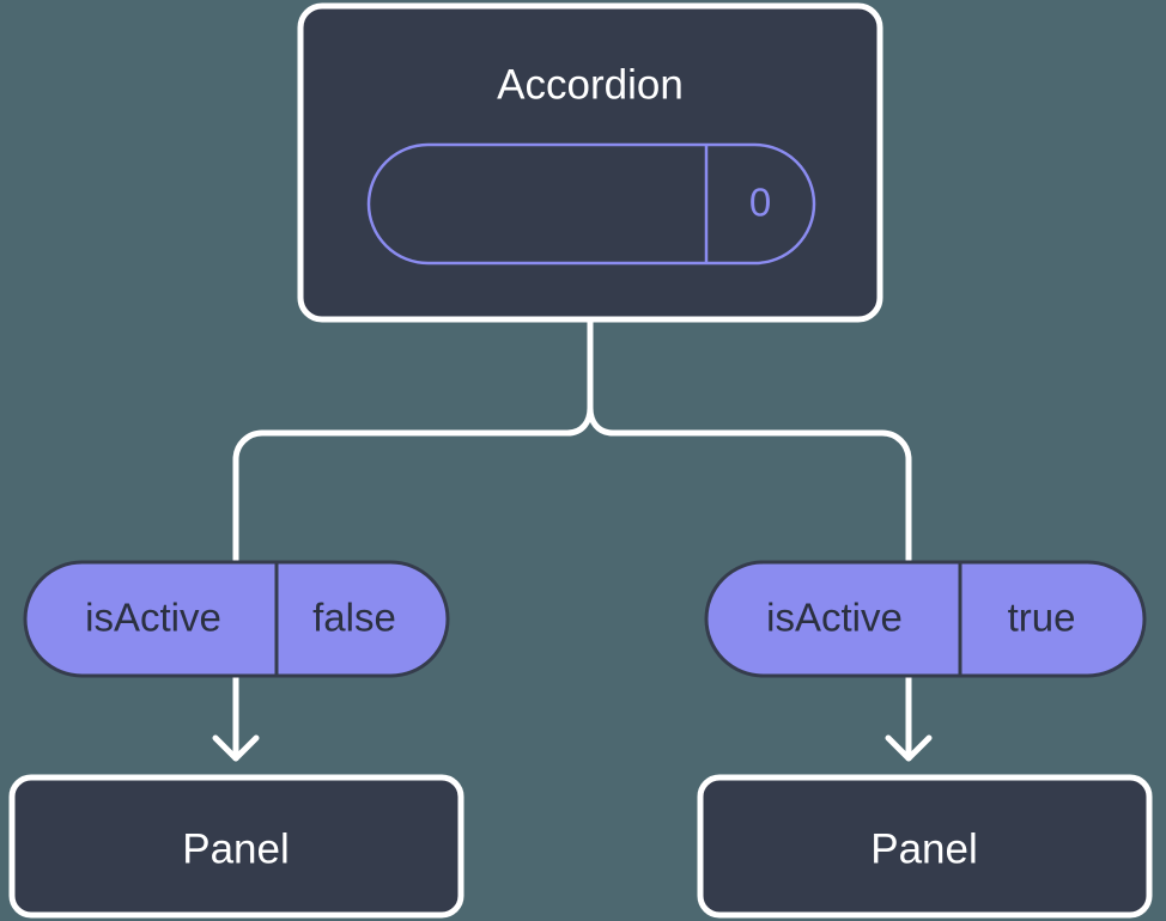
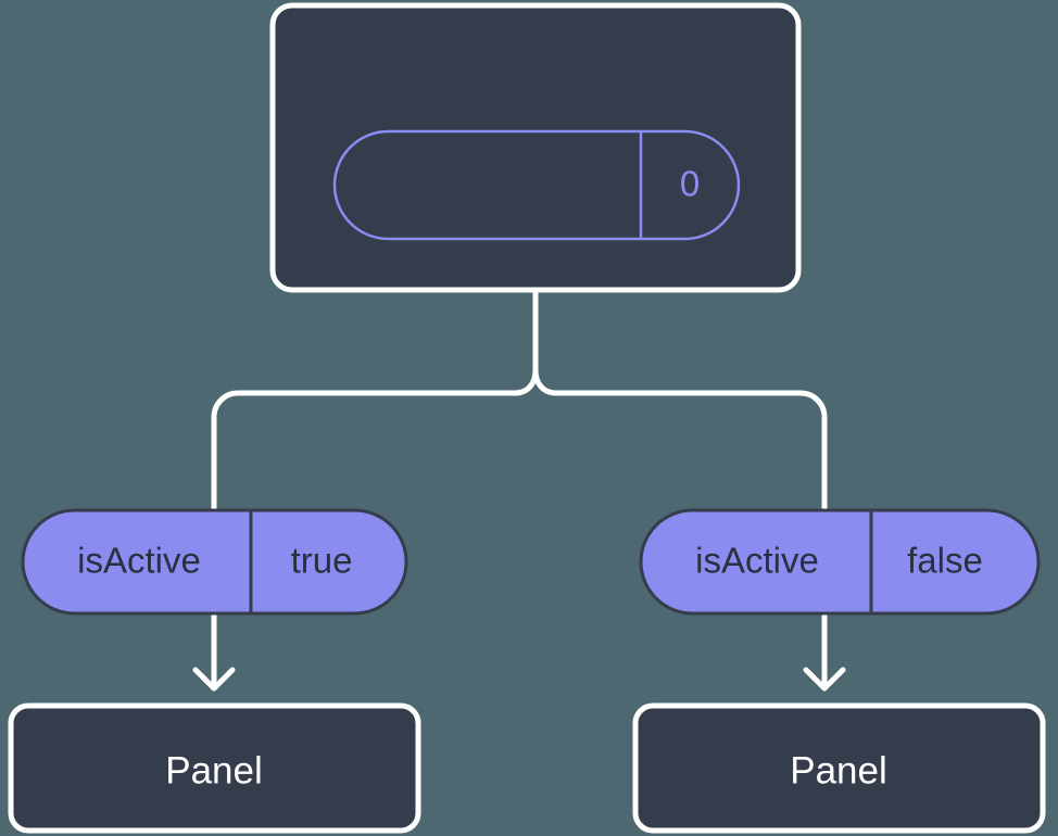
- Accordion
  0
  isActive
- false
+ true
  isActive
- true
+ false
  Panel
  Panel
